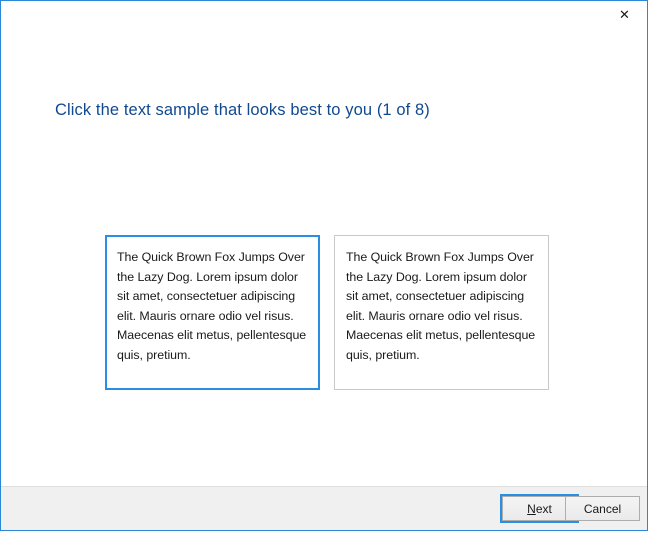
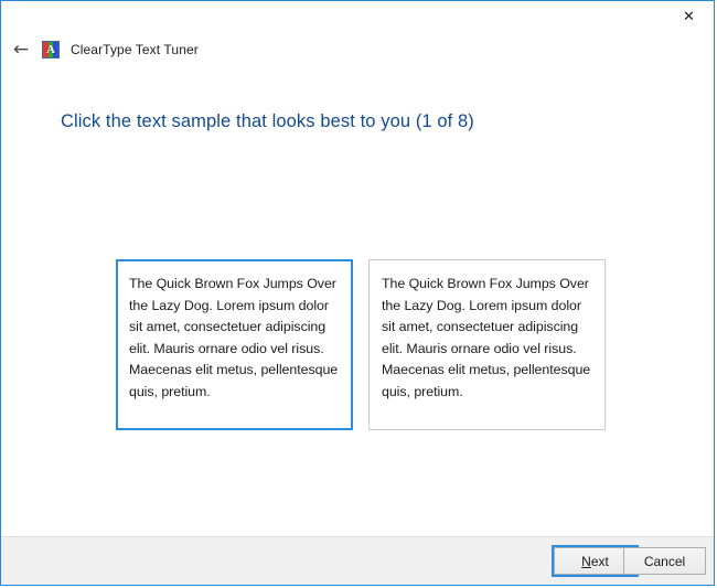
  ✕
+ ←
+ A
+ ClearType Text Tuner
  Click the text sample that looks best to you (1 of 8)
  The Quick Brown Fox Jumps Over the Lazy Dog. Lorem ipsum dolor sit amet, consectetuer adipiscing elit. Mauris ornare odio vel risus. Maecenas elit metus, pellentesque quis, pretium.
  The Quick Brown Fox Jumps Over the Lazy Dog. Lorem ipsum dolor sit amet, consectetuer adipiscing elit. Mauris ornare odio vel risus. Maecenas elit metus, pellentesque quis, pretium.
  Next
  Cancel
